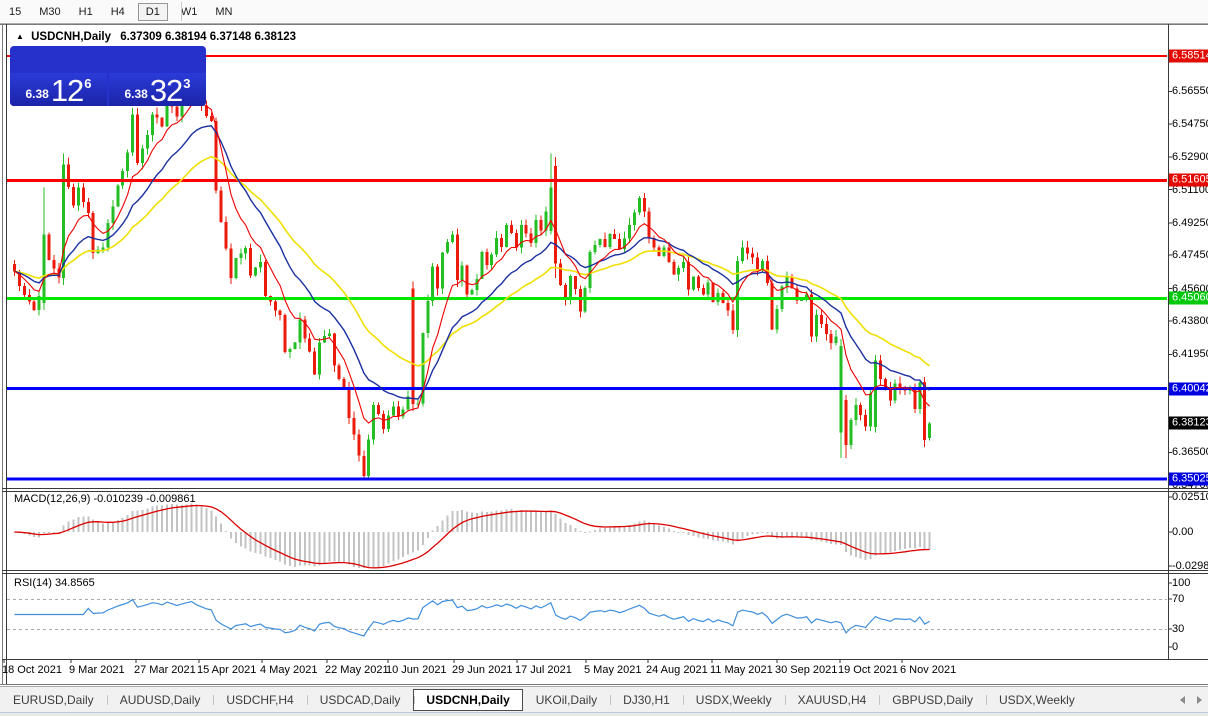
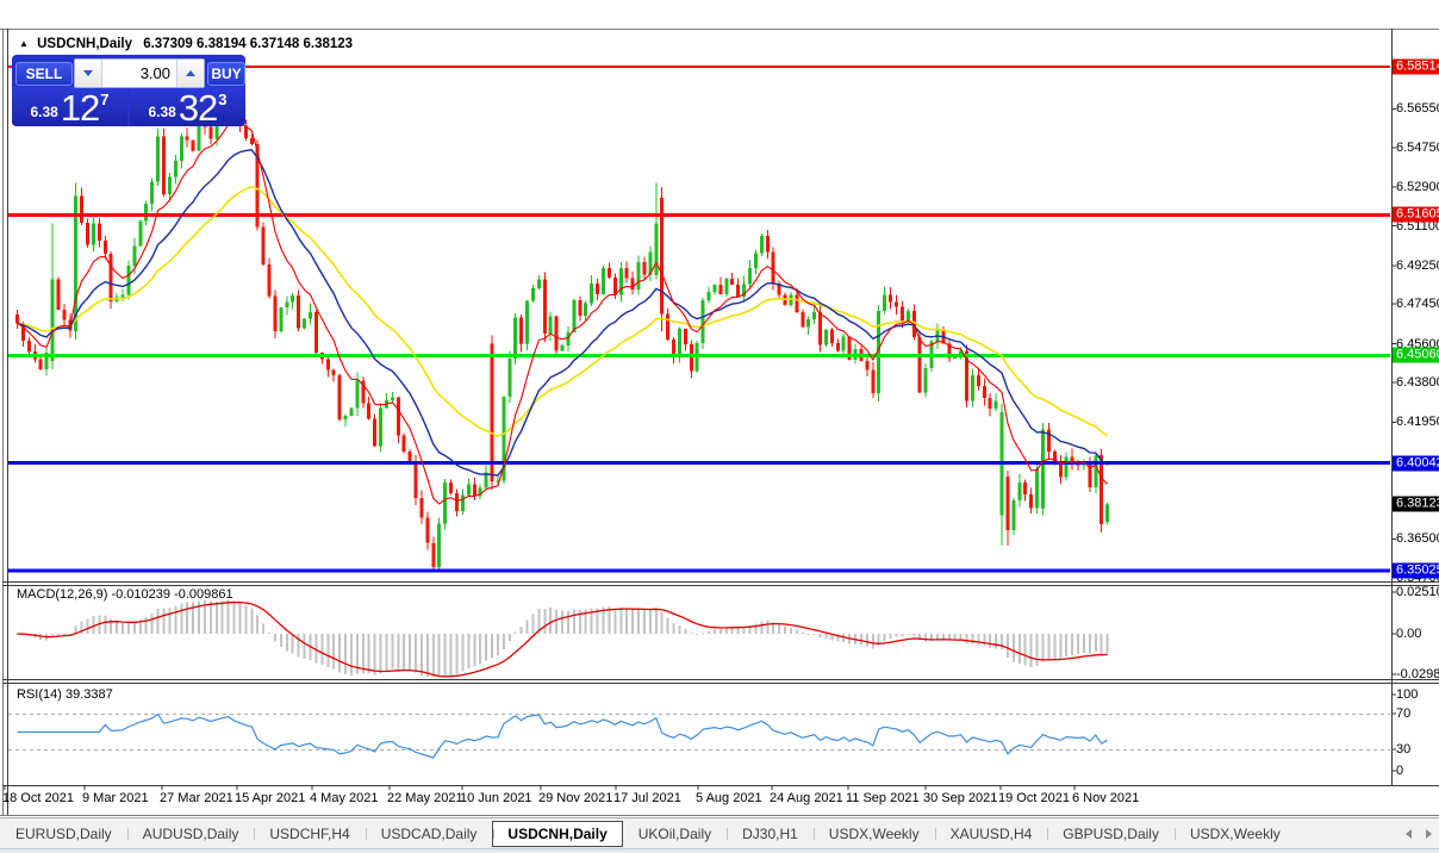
- 15
- M30
- H1
- H4
- D1
- W1
- MN
  ▲ USDCNH,Daily 6.37309 6.38194 6.37148 6.38123
+ SELL
+ 3.00
+ BUY
  6.38
  12
- 6
+ 7
  6.38
  32
  3
  MACD(12,26,9) -0.010239 -0.009861
- RSI(14) 34.8565
+ RSI(14) 39.3387
  6.5655
  6.5475
  6.5290
  6.5110
  6.4925
  6.4745
  6.4560
  6.4380
  6.4195
  6.3650
  6.5851
  6.5160
  6.4506
  6.4004
  6.3812
  6.3502
  0.0251
  0.00
  -0.0298
  100
  70
  30
  0
  18 Oct 2021
  9 Mar 2021
  27 Mar 2021
  15 Apr 2021
  4 May 2021
  22 May 2021
  10 Jun 2021
- 29 Jun 2021
+ 29 Nov 2021
  17 Jul 2021
- 5 May 2021
+ 5 Aug 2021
  24 Aug 2021
- 11 May 2021
+ 11 Sep 2021
  30 Sep 2021
  19 Oct 2021
  6 Nov 2021
  EURUSD,Daily
  AUDUSD,Daily
  USDCHF,H4
  USDCAD,Daily
  USDCNH,Daily
  UKOil,Daily
  DJ30,H1
  USDX,Weekly
  XAUUSD,H4
  GBPUSD,Daily
  USDX,Weekly
